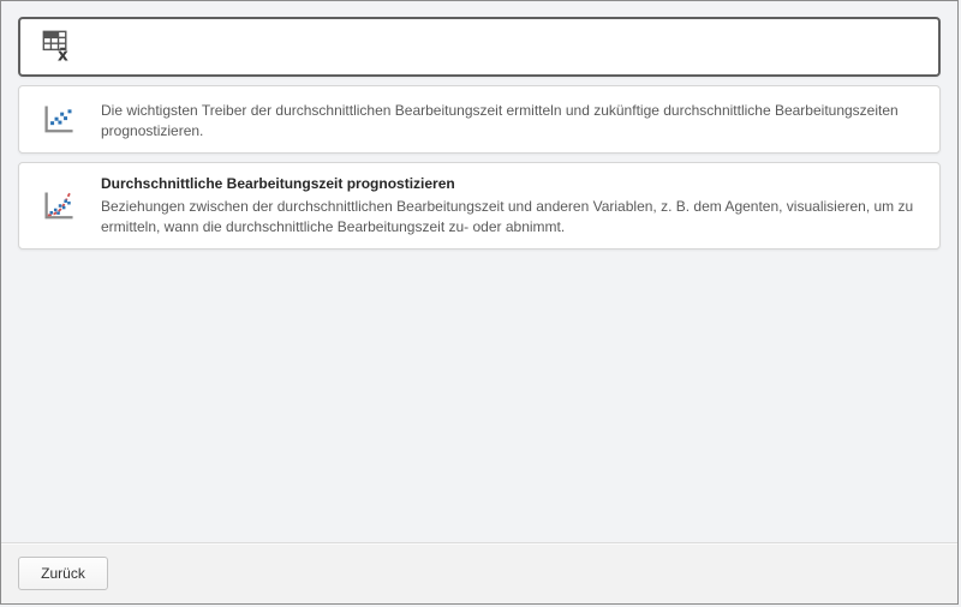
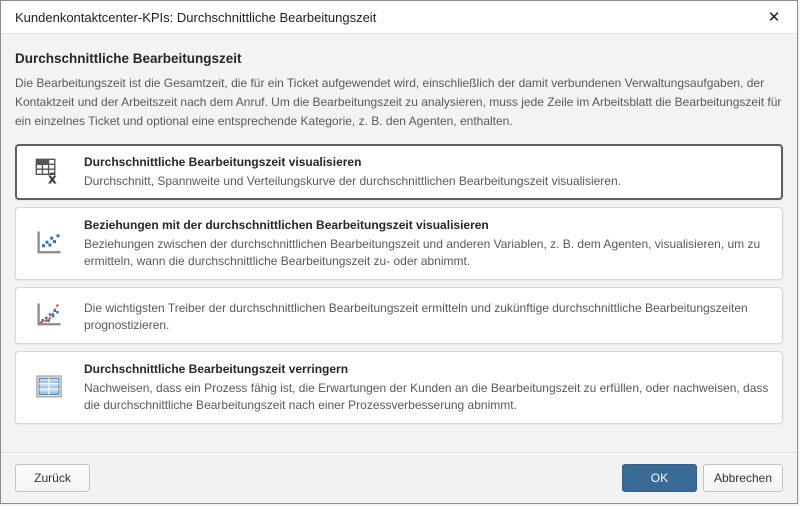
+ Kundenkontaktcenter-KPIs: Durchschnittliche Bearbeitungszeit
+ ✕
+ Durchschnittliche Bearbeitungszeit
+ Die Bearbeitungszeit ist die Gesamtzeit, die für ein Ticket aufgewendet wird, einschließlich der damit verbundenen Verwaltungsaufgaben, der Kontaktzeit und der Arbeitszeit nach dem Anruf. Um die Bearbeitungszeit zu analysieren, muss jede Zeile im Arbeitsblatt die Bearbeitungszeit für ein einzelnes Ticket und optional eine entsprechende Kategorie, z. B. den Agenten, enthalten.
  x̄
+ Durchschnittliche Bearbeitungszeit visualisieren
+ Durchschnitt, Spannweite und Verteilungskurve der durchschnittlichen Bearbeitungszeit visualisieren.
+ Beziehungen mit der durchschnittlichen Bearbeitungszeit visualisieren
- Die wichtigsten Treiber der durchschnittlichen Bearbeitungszeit ermitteln und zukünftige durchschnittliche Bearbeitungszeiten prognostizieren.
+ Beziehungen zwischen der durchschnittlichen Bearbeitungszeit und anderen Variablen, z. B. dem Agenten, visualisieren, um zu ermitteln, wann die durchschnittliche Bearbeitungszeit zu- oder abnimmt.
- Durchschnittliche Bearbeitungszeit prognostizieren
- Beziehungen zwischen der durchschnittlichen Bearbeitungszeit und anderen Variablen, z. B. dem Agenten, visualisieren, um zu ermitteln, wann die durchschnittliche Bearbeitungszeit zu- oder abnimmt.
+ Die wichtigsten Treiber der durchschnittlichen Bearbeitungszeit ermitteln und zukünftige durchschnittliche Bearbeitungszeiten prognostizieren.
+ Durchschnittliche Bearbeitungszeit verringern
+ Nachweisen, dass ein Prozess fähig ist, die Erwartungen der Kunden an die Bearbeitungszeit zu erfüllen, oder nachweisen, dass die durchschnittliche Bearbeitungszeit nach einer Prozessverbesserung abnimmt.
  Zurück
+ OK
+ Abbrechen
